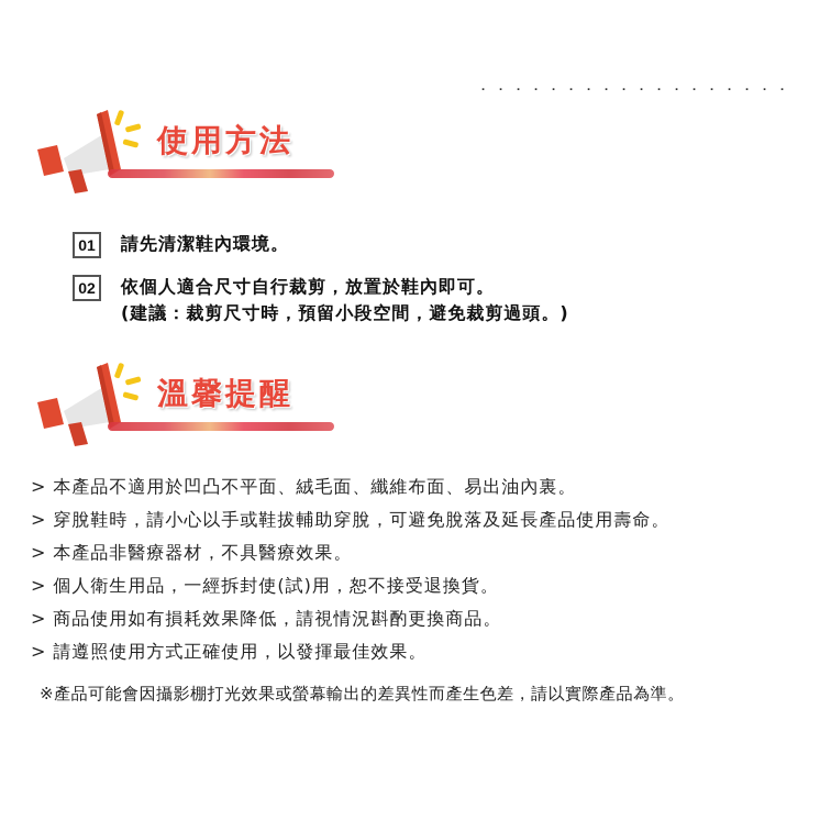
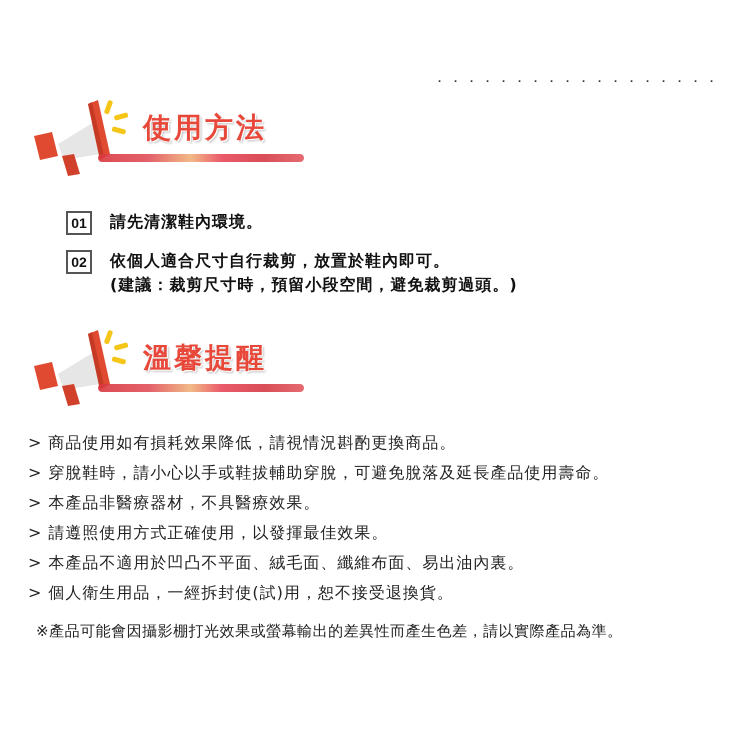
  使用方法
  01
  請先清潔鞋內環境。
  02
  依個人適合尺寸自行裁剪，放置於鞋內即可。
  (建議：裁剪尺寸時，預留小段空間，避免裁剪過頭。)
  溫馨提醒
- > 本產品不適用於凹凸不平面、絨毛面、纖維布面、易出油內裏。
+ > 商品使用如有損耗效果降低，請視情況斟酌更換商品。
  > 穿脫鞋時，請小心以手或鞋拔輔助穿脫，可避免脫落及延長產品使用壽命。
  > 本產品非醫療器材，不具醫療效果。
- > 個人衛生用品，一經拆封使(試)用，恕不接受退換貨。
+ > 請遵照使用方式正確使用，以發揮最佳效果。
- > 商品使用如有損耗效果降低，請視情況斟酌更換商品。
+ > 本產品不適用於凹凸不平面、絨毛面、纖維布面、易出油內裏。
- > 請遵照使用方式正確使用，以發揮最佳效果。
+ > 個人衛生用品，一經拆封使(試)用，恕不接受退換貨。
  ※產品可能會因攝影棚打光效果或螢幕輸出的差異性而產生色差，請以實際產品為準。
